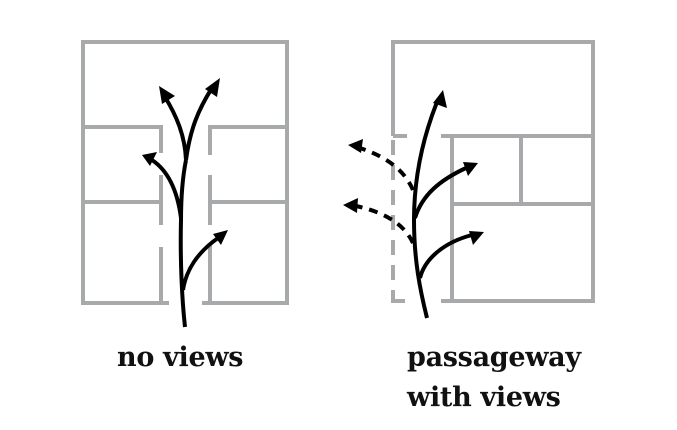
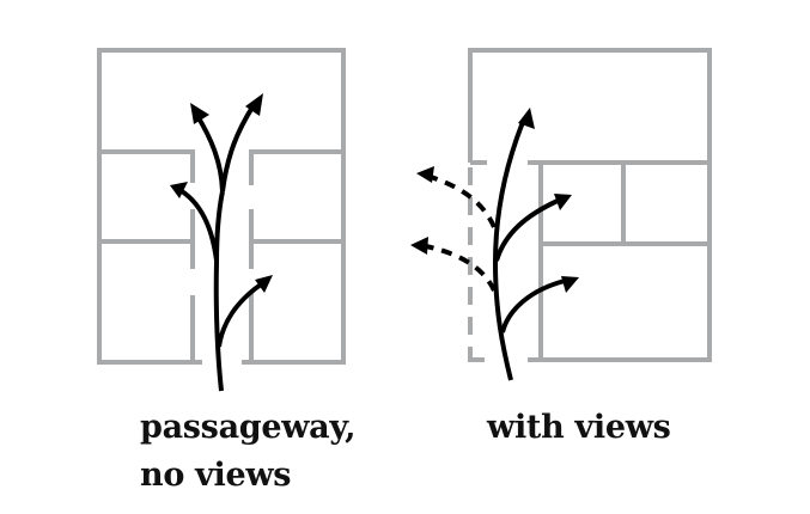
+ passageway,
  no views
- passageway
  with views
